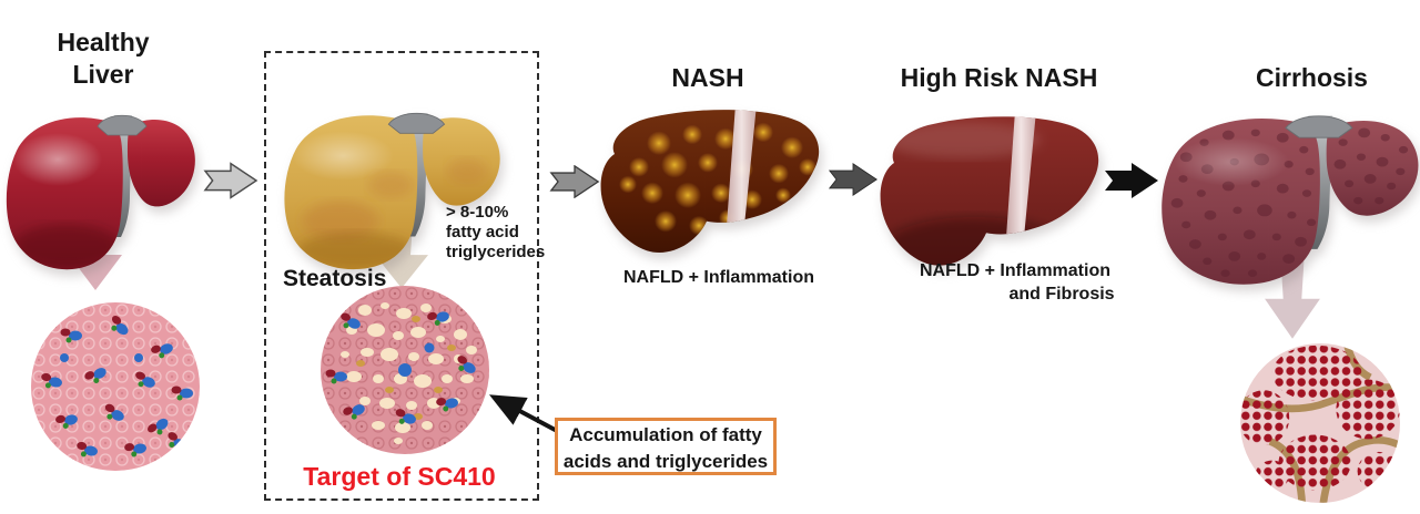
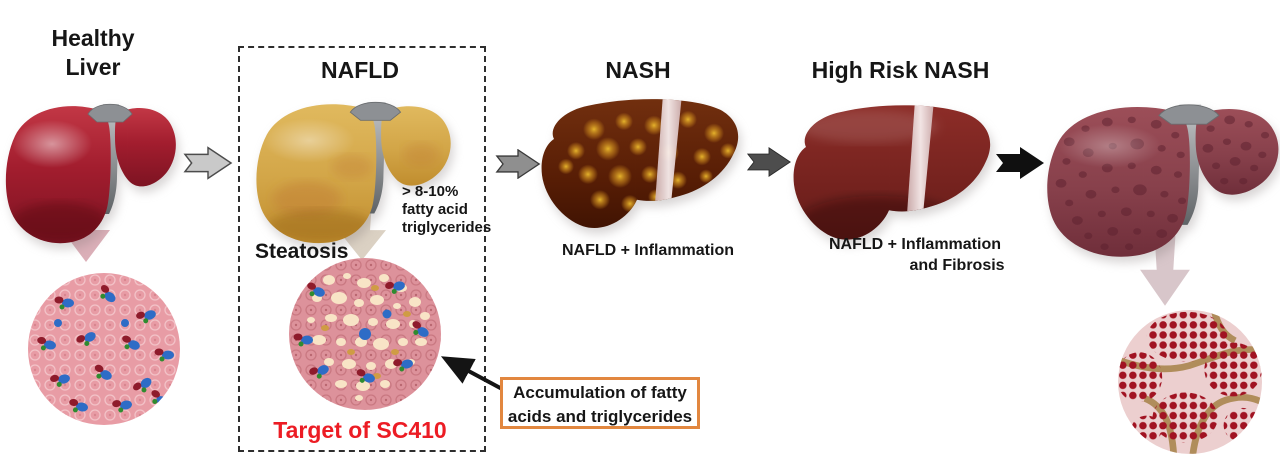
  Healthy
  Liver
+ NAFLD
  > 8-10%
  fatty acid
  triglycerides
  Steatosis
  Target of SC410
  NASH
  NAFLD + Inflammation
  High Risk NASH
  NAFLD + Inflammation
  and Fibrosis
- Cirrhosis
  Accumulation of fatty
  acids and triglycerides
